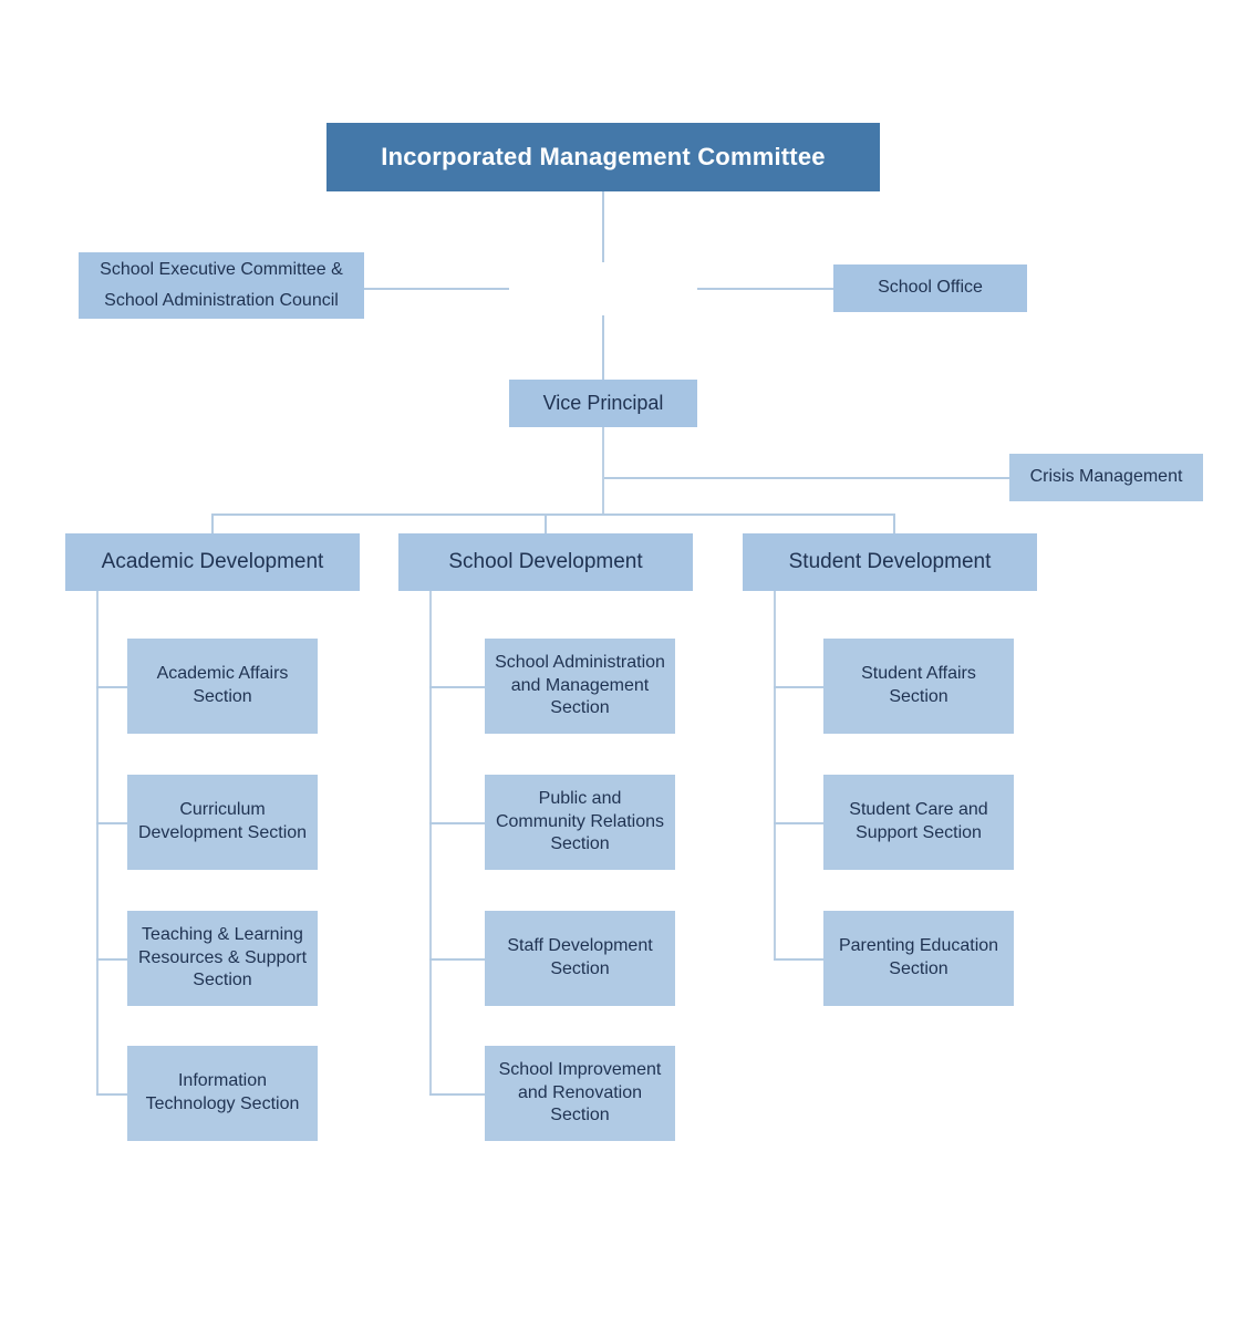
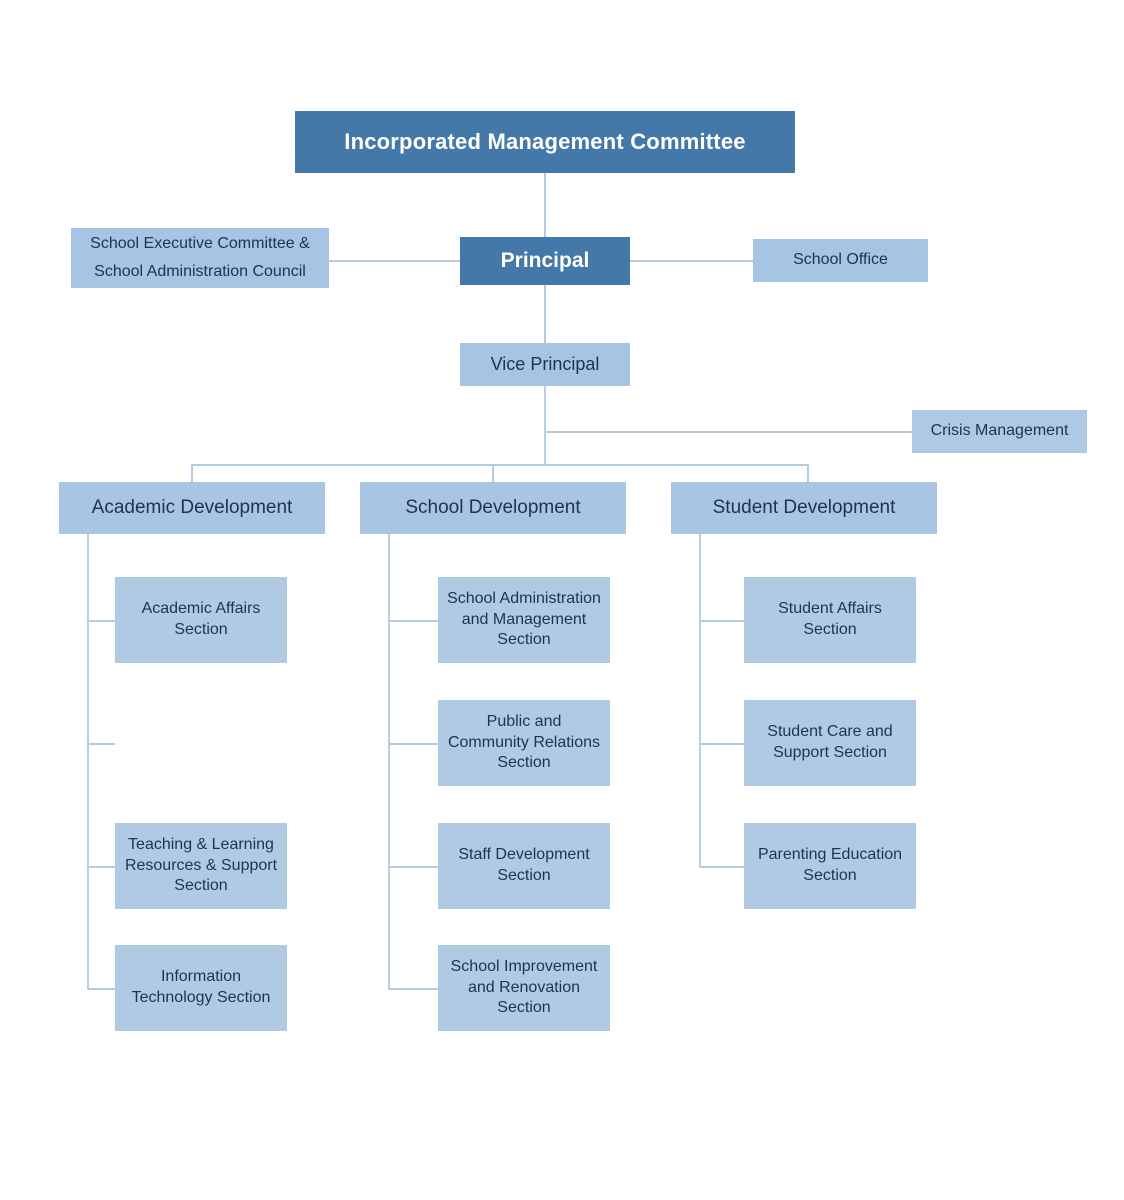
  Incorporated Management Committee
  School Executive Committee &
  School Administration Council
+ Principal
  School Office
  Vice Principal
  Crisis Management
  Academic Development
  Academic Affairs
  Section
- Curriculum
- Development Section
  Teaching & Learning
  Resources & Support
  Section
  Information
  Technology Section
  School Development
  School Administration
  and Management
  Section
  Public and
  Community Relations
  Section
  Staff Development
  Section
  School Improvement
  and Renovation
  Section
  Student Development
  Student Affairs
  Section
  Student Care and
  Support Section
  Parenting Education
  Section
